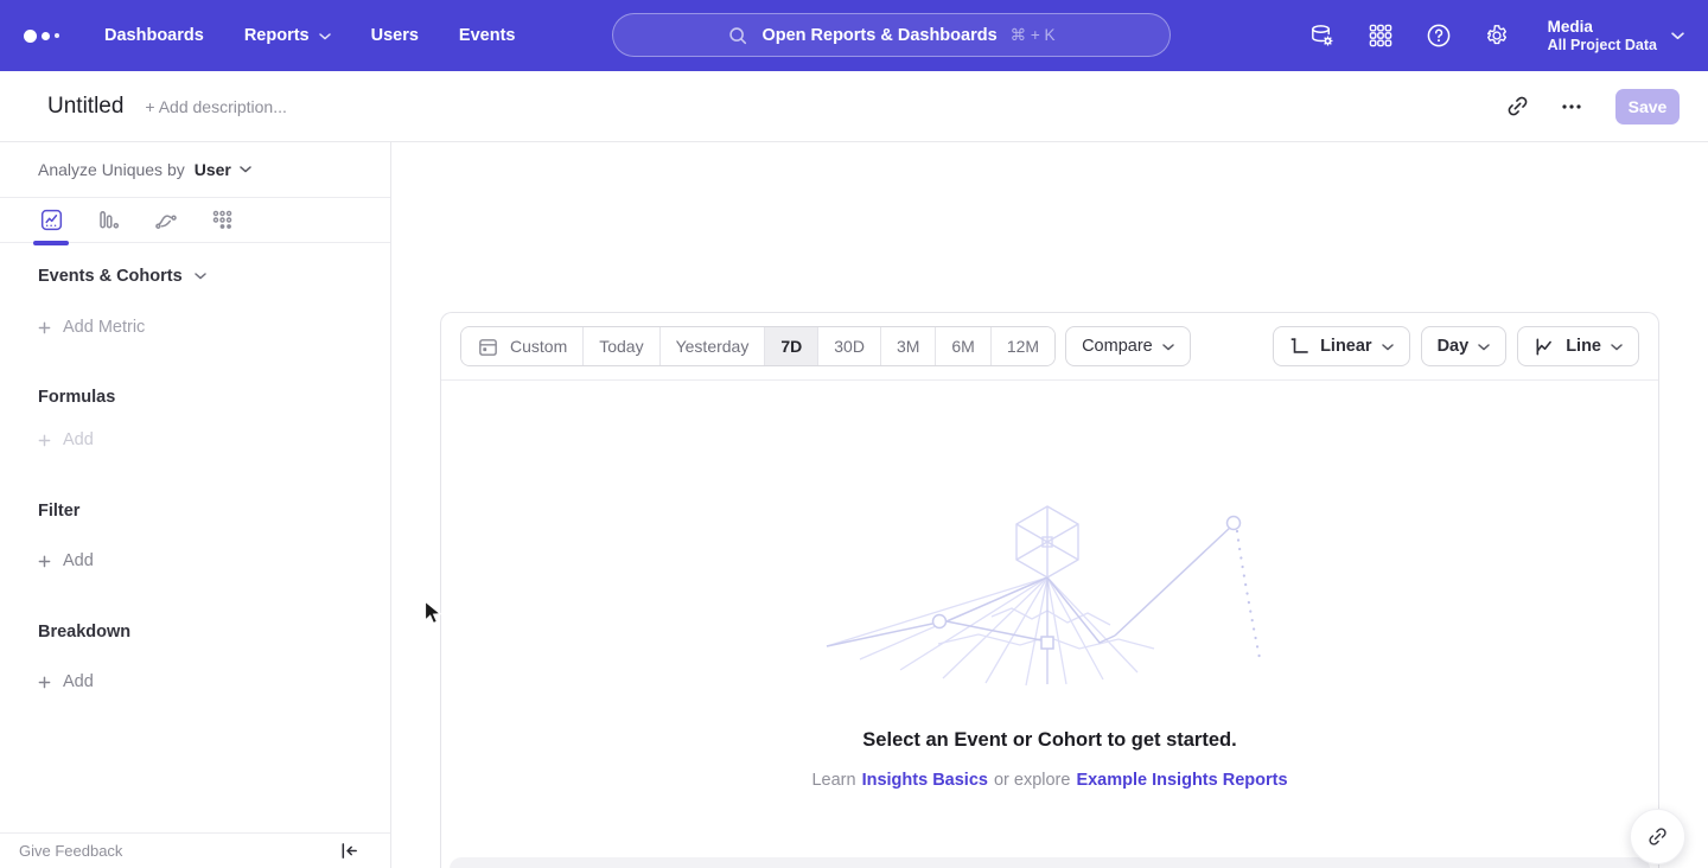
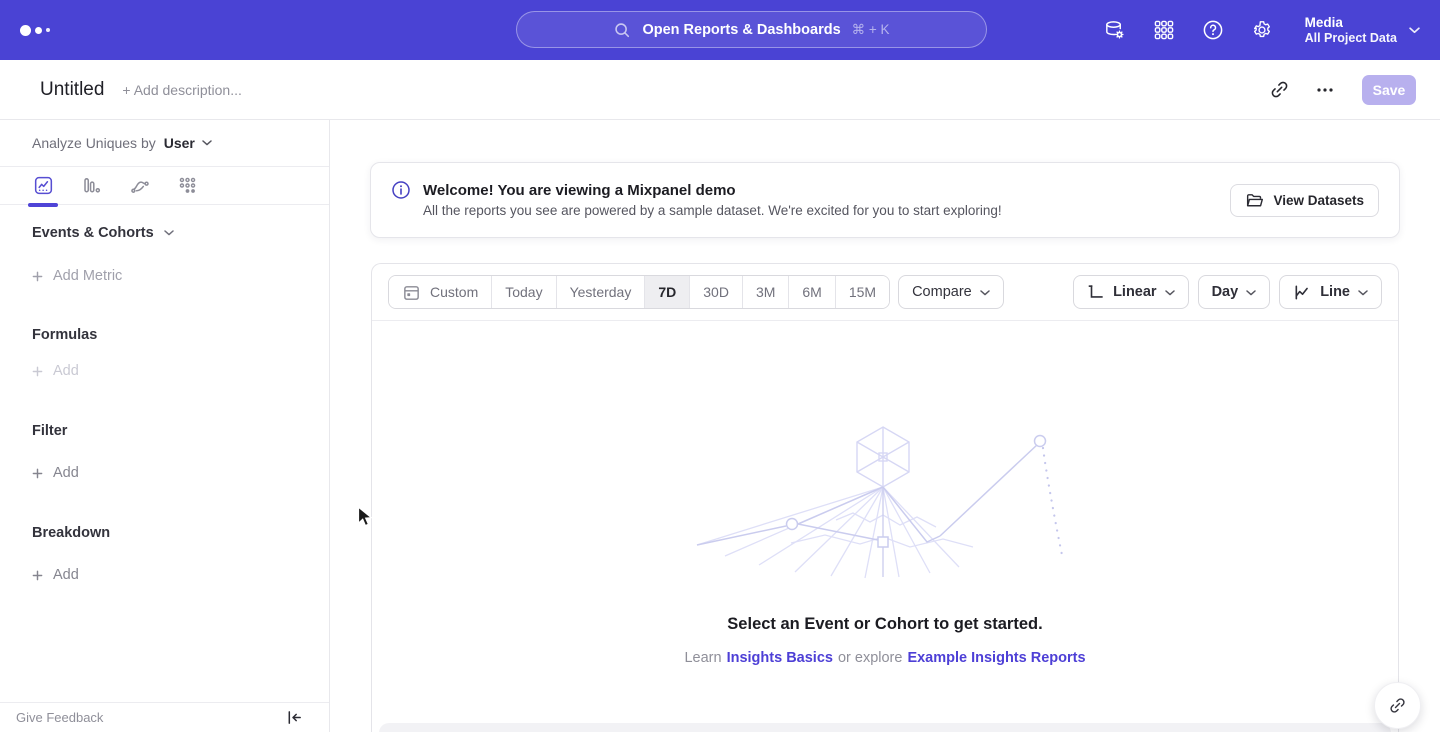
- Dashboards
- Reports
- Users
- Events
  Open Reports & Dashboards
  ⌘ + K
  Media
  All Project Data
  Untitled
  + Add description...
  Save
  Analyze Uniques by
  User
  Events & Cohorts
  Add Metric
  Formulas
  Add
  Filter
  Add
  Breakdown
  Add
  Give Feedback
+ Welcome! You are viewing a Mixpanel demo
+ All the reports you see are powered by a sample dataset. We're excited for you to start exploring!
+ View Datasets
  Custom
  Today
  Yesterday
  7D
  30D
  3M
  6M
- 12M
+ 15M
  Compare
  Linear
  Day
  Line
  Select an Event or Cohort to get started.
  Learn
  Insights Basics
  or explore
  Example Insights Reports
